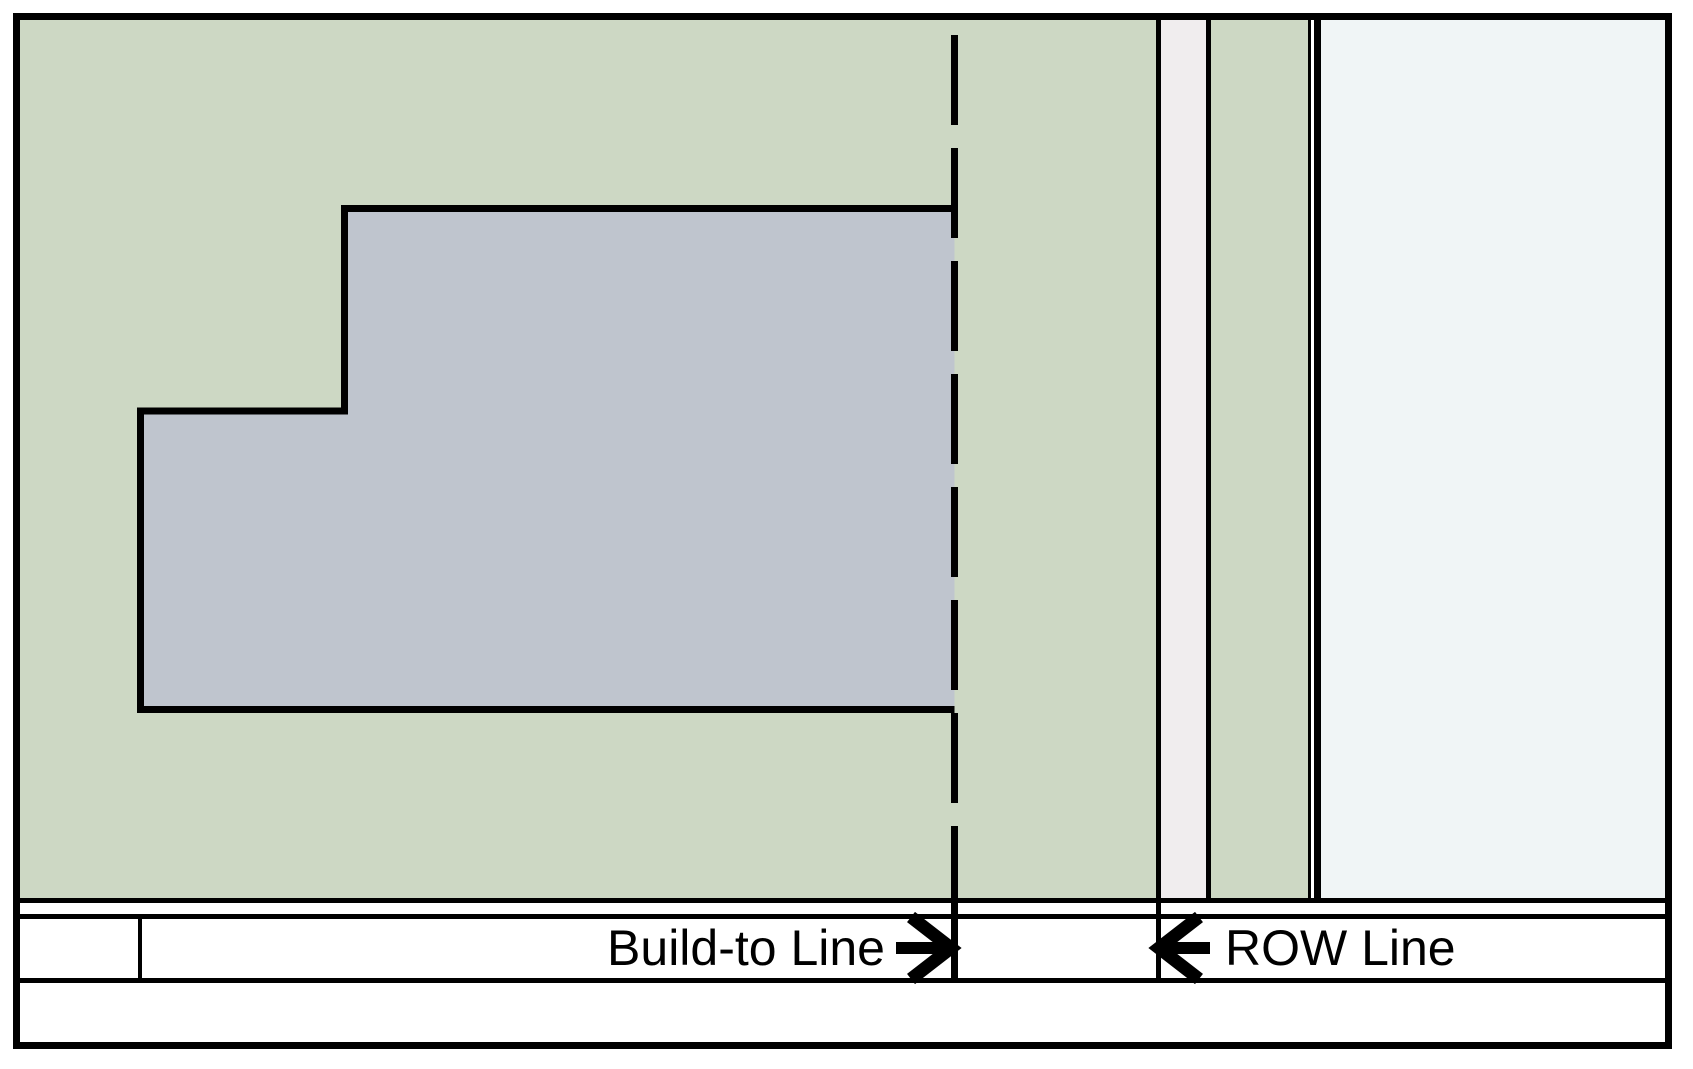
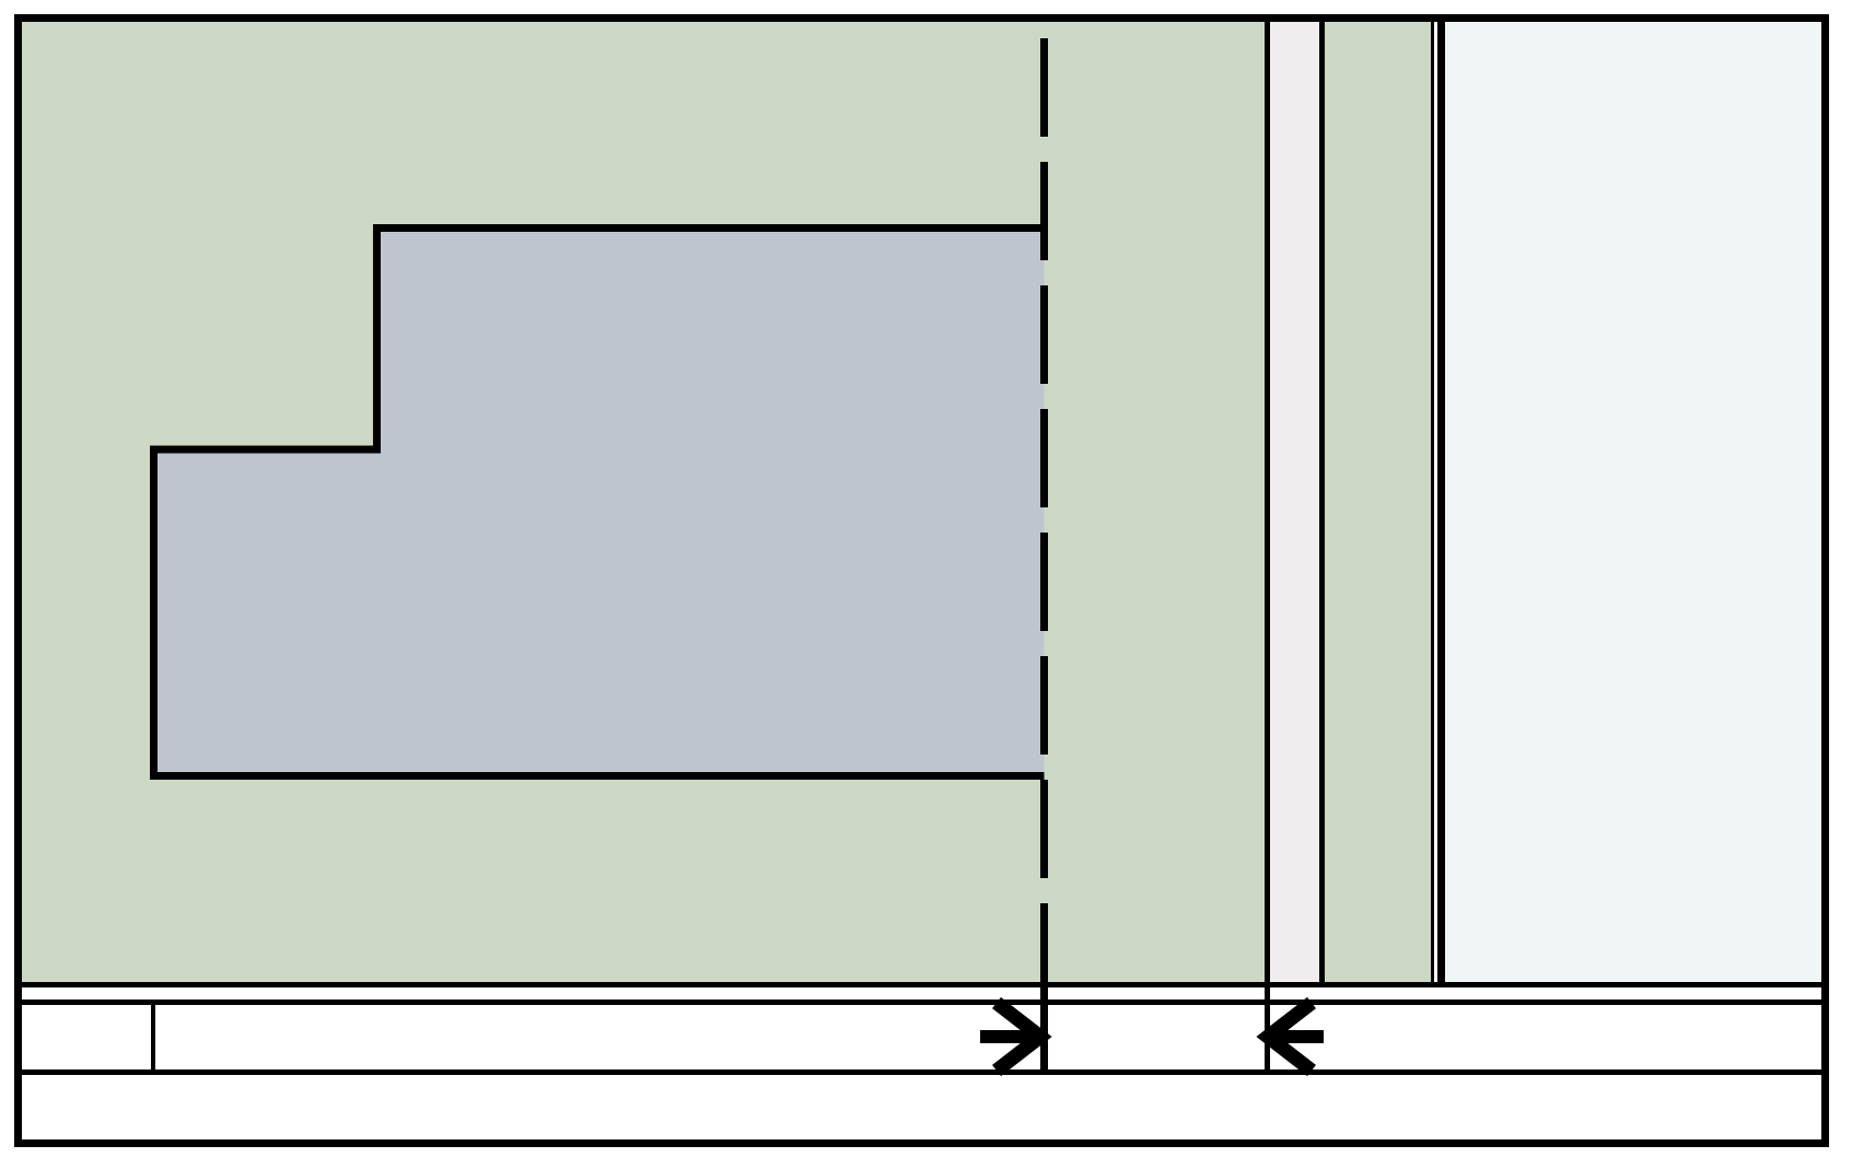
- Build-to Line
- ROW Line
